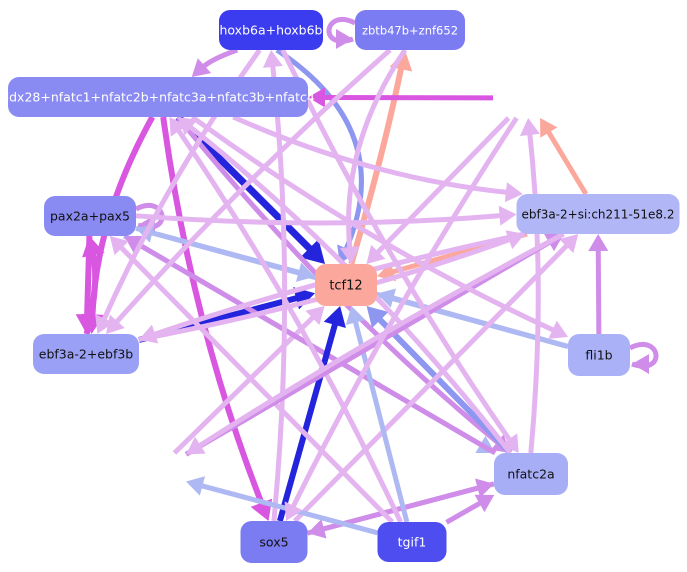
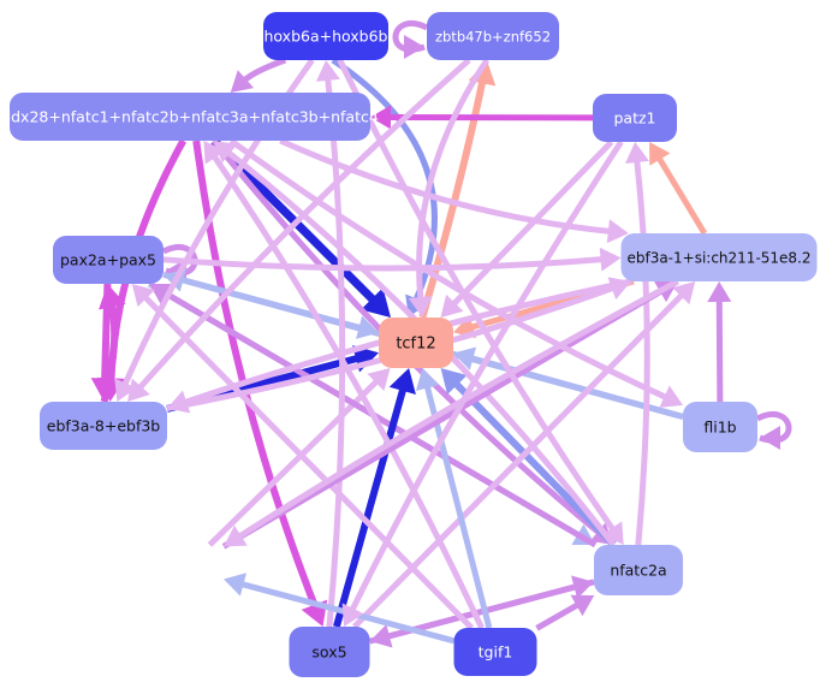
  hoxb6a+hoxb6b
  zbtb47b+znf652
  ddx28+nfatc1+nfatc2b+nfatc3a+nfatc3b+nfatc4
+ patz1
  pax2a+pax5
- ebf3a-2+si:ch211-51e8.2
+ ebf3a-1+si:ch211-51e8.2
  tcf12
- ebf3a-2+ebf3b
+ ebf3a-8+ebf3b
  fli1b
  nfatc2a
  sox5
  tgif1
